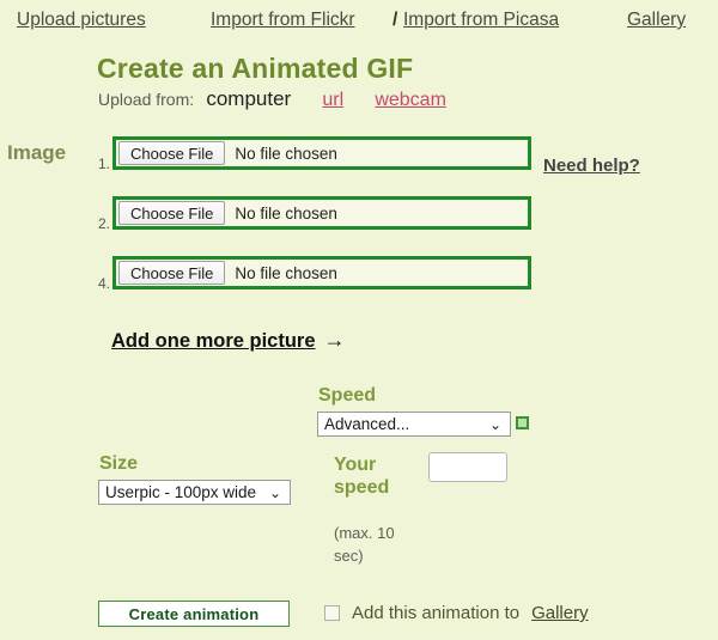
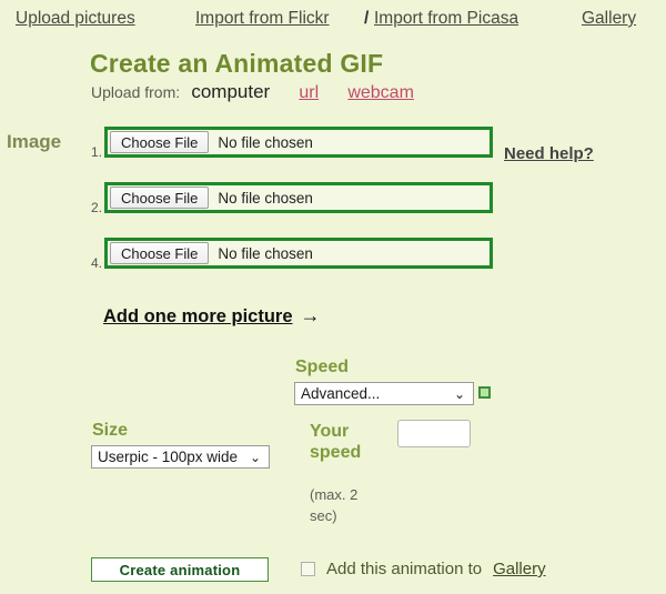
  Upload pictures
  Import from Flickr
  /
  Import from Picasa
  Gallery
  Create an Animated GIF
  Upload from: computer url webcam
  Image
  1.
  Choose File
  No file chosen
  2.
  Choose File
  No file chosen
  4.
  Choose File
  No file chosen
  Need help?
  Add one more picture →
  Speed
  Advanced...
  ⌄
  Size
  Userpic - 100px wide
  ⌄
  Your speed
- (max. 10 sec)
+ (max. 2 sec)
  Create animation
  Add this animation to
  Gallery
